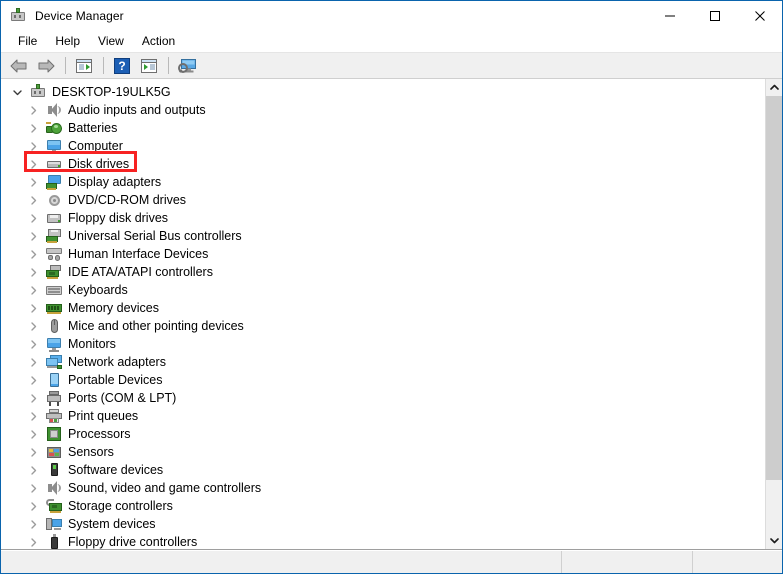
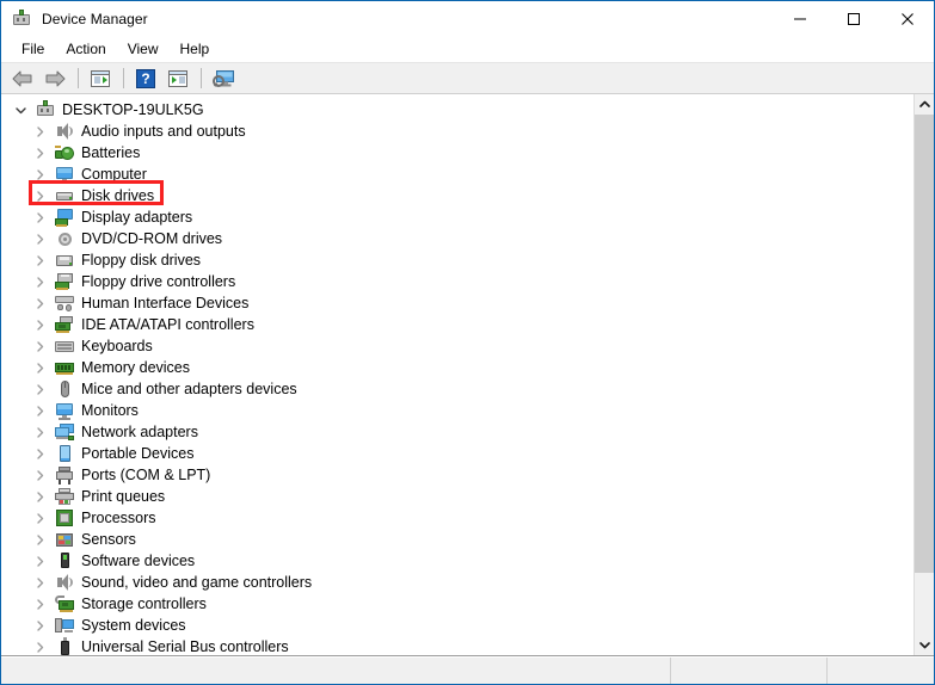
  Device Manager
  File
- Help
+ Action
  View
- Action
+ Help
  ?
  DESKTOP-19ULK5G
  Audio inputs and outputs
  Batteries
  Computer
  Disk drives
  Display adapters
  DVD/CD-ROM drives
  Floppy disk drives
- Universal Serial Bus controllers
+ Floppy drive controllers
  Human Interface Devices
  IDE ATA/ATAPI controllers
  Keyboards
  Memory devices
- Mice and other pointing devices
+ Mice and other adapters devices
  Monitors
  Network adapters
  Portable Devices
  Ports (COM & LPT)
  Print queues
  Processors
  Sensors
  Software devices
  Sound, video and game controllers
  Storage controllers
  System devices
- Floppy drive controllers
+ Universal Serial Bus controllers
